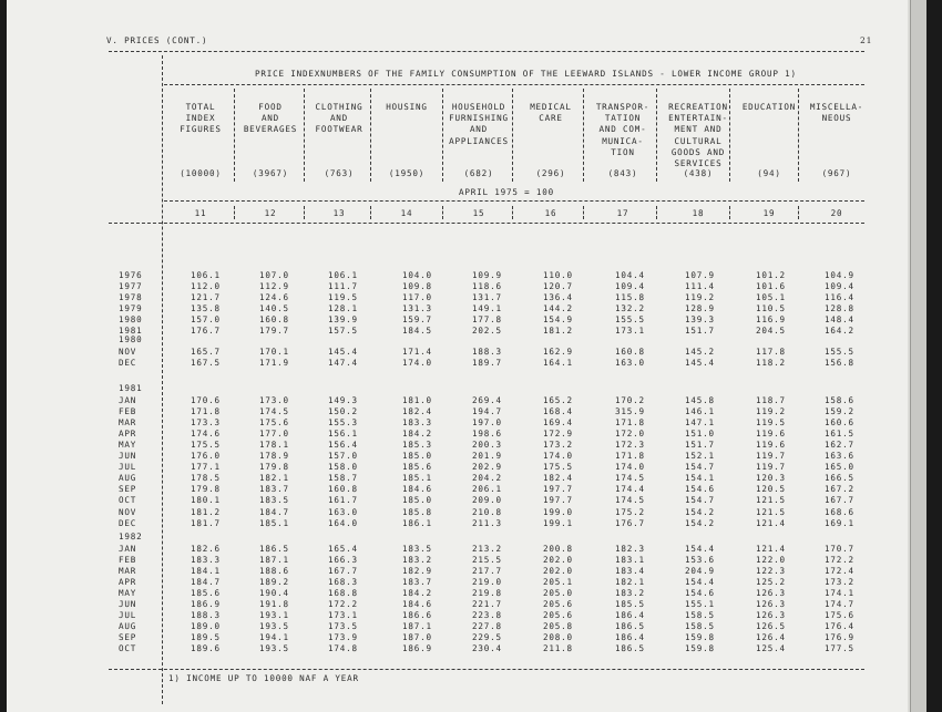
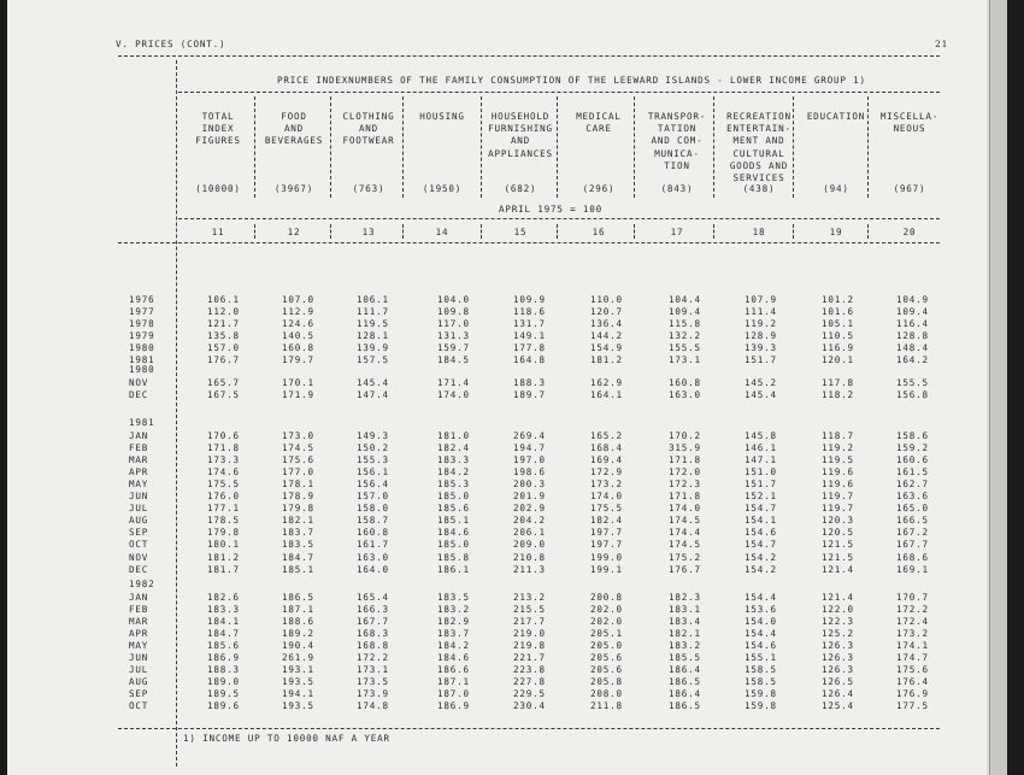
  V. PRICES (CONT.)
  21
  PRICE INDEXNUMBERS OF THE FAMILY CONSUMPTION OF THE LEEWARD ISLANDS - LOWER INCOME GROUP 1)
  TOTAL
  INDEX
  FIGURES
  (10000)
  FOOD
  AND
  BEVERAGES
  (3967)
  CLOTHING
  AND
  FOOTWEAR
  (763)
  HOUSING
  (1950)
  HOUSEHOLD
  FURNISHING
  AND
  APPLIANCES
  (682)
  MEDICAL
  CARE
  (296)
  TRANSPOR-
  TATION
  AND COM-
  MUNICA-
  TION
  (843)
  RECREATION
  ENTERTAIN-
  MENT AND
  CULTURAL
  GOODS AND
  SERVICES
  (438)
  EDUCATION
  (94)
  MISCELLA-
  NEOUS
  (967)
  APRIL 1975 = 100
  11
  12
  13
  14
  15
  16
  17
  18
  19
  20
  1976
  106.1
  107.0
  106.1
  104.0
  109.9
  110.0
  104.4
  107.9
  101.2
  104.9
  1977
  112.0
  112.9
  111.7
  109.8
  118.6
  120.7
  109.4
  111.4
  101.6
  109.4
  1978
  121.7
  124.6
  119.5
  117.0
  131.7
  136.4
  115.8
  119.2
  105.1
  116.4
  1979
  135.8
  140.5
  128.1
  131.3
  149.1
  144.2
  132.2
  128.9
  110.5
  128.8
  1980
  157.0
  160.8
  139.9
  159.7
  177.8
  154.9
  155.5
  139.3
  116.9
  148.4
  1981
  176.7
  179.7
  157.5
  184.5
- 202.5
+ 164.8
  181.2
  173.1
  151.7
- 204.5
+ 120.1
  164.2
  1980
  NOV
  165.7
  170.1
  145.4
  171.4
  188.3
  162.9
  160.8
  145.2
  117.8
  155.5
  DEC
  167.5
  171.9
  147.4
  174.0
  189.7
  164.1
  163.0
  145.4
  118.2
  156.8
  1981
  JAN
  170.6
  173.0
  149.3
  181.0
  269.4
  165.2
  170.2
  145.8
  118.7
  158.6
  FEB
  171.8
  174.5
  150.2
  182.4
  194.7
  168.4
  315.9
  146.1
  119.2
  159.2
  MAR
  173.3
  175.6
  155.3
  183.3
  197.0
  169.4
  171.8
  147.1
  119.5
  160.6
  APR
  174.6
  177.0
  156.1
  184.2
  198.6
  172.9
  172.0
  151.0
  119.6
  161.5
  MAY
  175.5
  178.1
  156.4
  185.3
  200.3
  173.2
  172.3
  151.7
  119.6
  162.7
  JUN
  176.0
  178.9
  157.0
  185.0
  201.9
  174.0
  171.8
  152.1
  119.7
  163.6
  JUL
  177.1
  179.8
  158.0
  185.6
  202.9
  175.5
  174.0
  154.7
  119.7
  165.0
  AUG
  178.5
  182.1
  158.7
  185.1
  204.2
  182.4
  174.5
  154.1
  120.3
  166.5
  SEP
  179.8
  183.7
  160.8
  184.6
  206.1
  197.7
  174.4
  154.6
  120.5
  167.2
  OCT
  180.1
  183.5
  161.7
  185.0
  209.0
  197.7
  174.5
  154.7
  121.5
  167.7
  NOV
  181.2
  184.7
  163.0
  185.8
  210.8
  199.0
  175.2
  154.2
  121.5
  168.6
  DEC
  181.7
  185.1
  164.0
  186.1
  211.3
  199.1
  176.7
  154.2
  121.4
  169.1
  1982
  JAN
  182.6
  186.5
  165.4
  183.5
  213.2
  200.8
  182.3
  154.4
  121.4
  170.7
  FEB
  183.3
  187.1
  166.3
  183.2
  215.5
  202.0
  183.1
  153.6
  122.0
  172.2
  MAR
  184.1
  188.6
  167.7
  182.9
  217.7
  202.0
  183.4
- 204.9
+ 154.0
  122.3
  172.4
  APR
  184.7
  189.2
  168.3
  183.7
  219.0
  205.1
  182.1
  154.4
  125.2
  173.2
  MAY
  185.6
  190.4
  168.8
  184.2
  219.8
  205.0
  183.2
  154.6
  126.3
  174.1
  JUN
  186.9
- 191.8
+ 261.9
  172.2
  184.6
  221.7
  205.6
  185.5
  155.1
  126.3
  174.7
  JUL
  188.3
  193.1
  173.1
  186.6
  223.8
  205.6
  186.4
  158.5
  126.3
  175.6
  AUG
  189.0
  193.5
  173.5
  187.1
  227.8
  205.8
  186.5
  158.5
  126.5
  176.4
  SEP
  189.5
  194.1
  173.9
  187.0
  229.5
  208.0
  186.4
  159.8
  126.4
  176.9
  OCT
  189.6
  193.5
  174.8
  186.9
  230.4
  211.8
  186.5
  159.8
  125.4
  177.5
  1) INCOME UP TO 10000 NAF A YEAR
